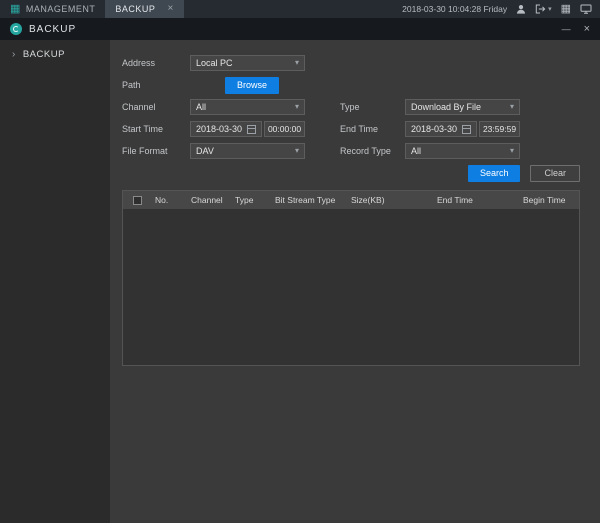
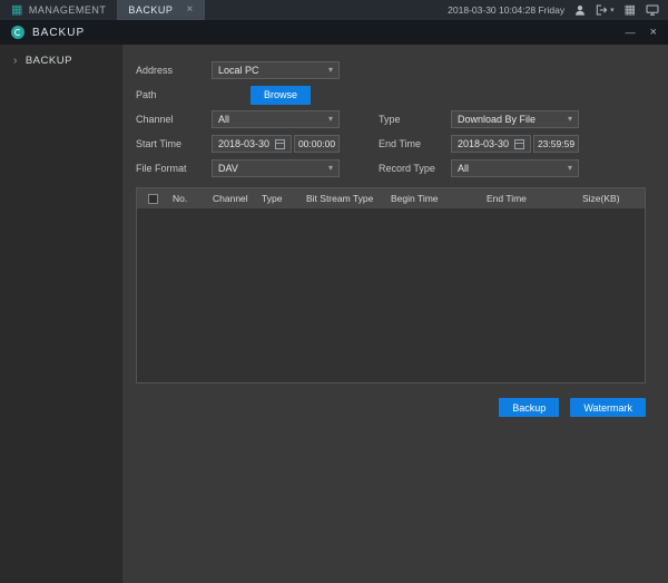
  ▦
  MANAGEMENT
  BACKUP
  ×
  2018-03-30 10:04:28 Friday
  ▦
  BACKUP
  —
  ×
  ›
  BACKUP
  Address
  Local PC
  ▾
  Path
  Browse
  Channel
  All
  ▾
  Type
  Download By File
  ▾
  Start Time
  2018-03-30
  00:00:00
  End Time
  2018-03-30
  23:59:59
  File Format
  DAV
  ▾
  Record Type
  All
  ▾
- Search
- Clear
  No.
  Channel
  Type
  Bit Stream Type
- Size(KB)
+ Begin Time
  End Time
- Begin Time
+ Size(KB)
+ Backup
+ Watermark
